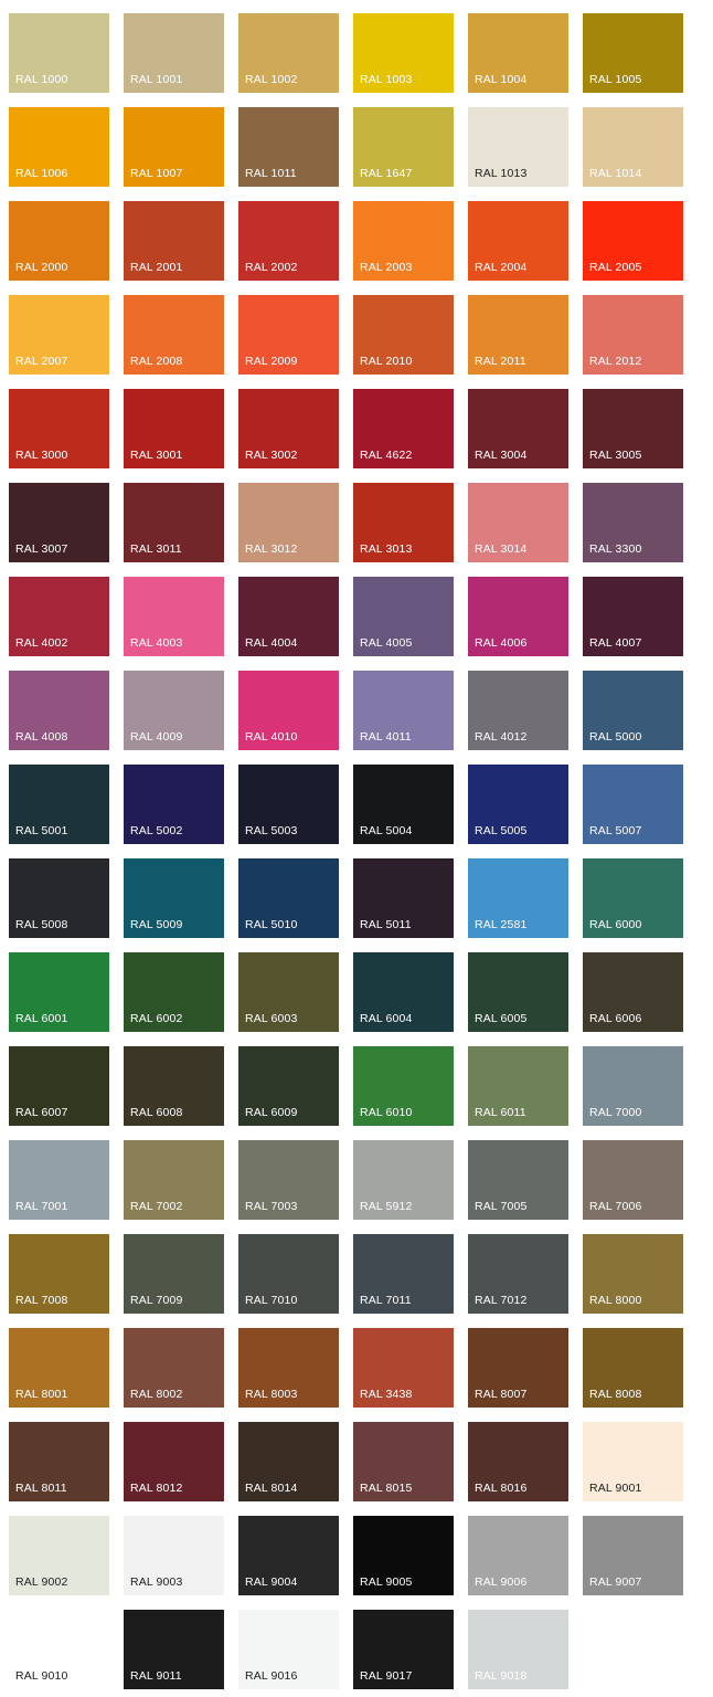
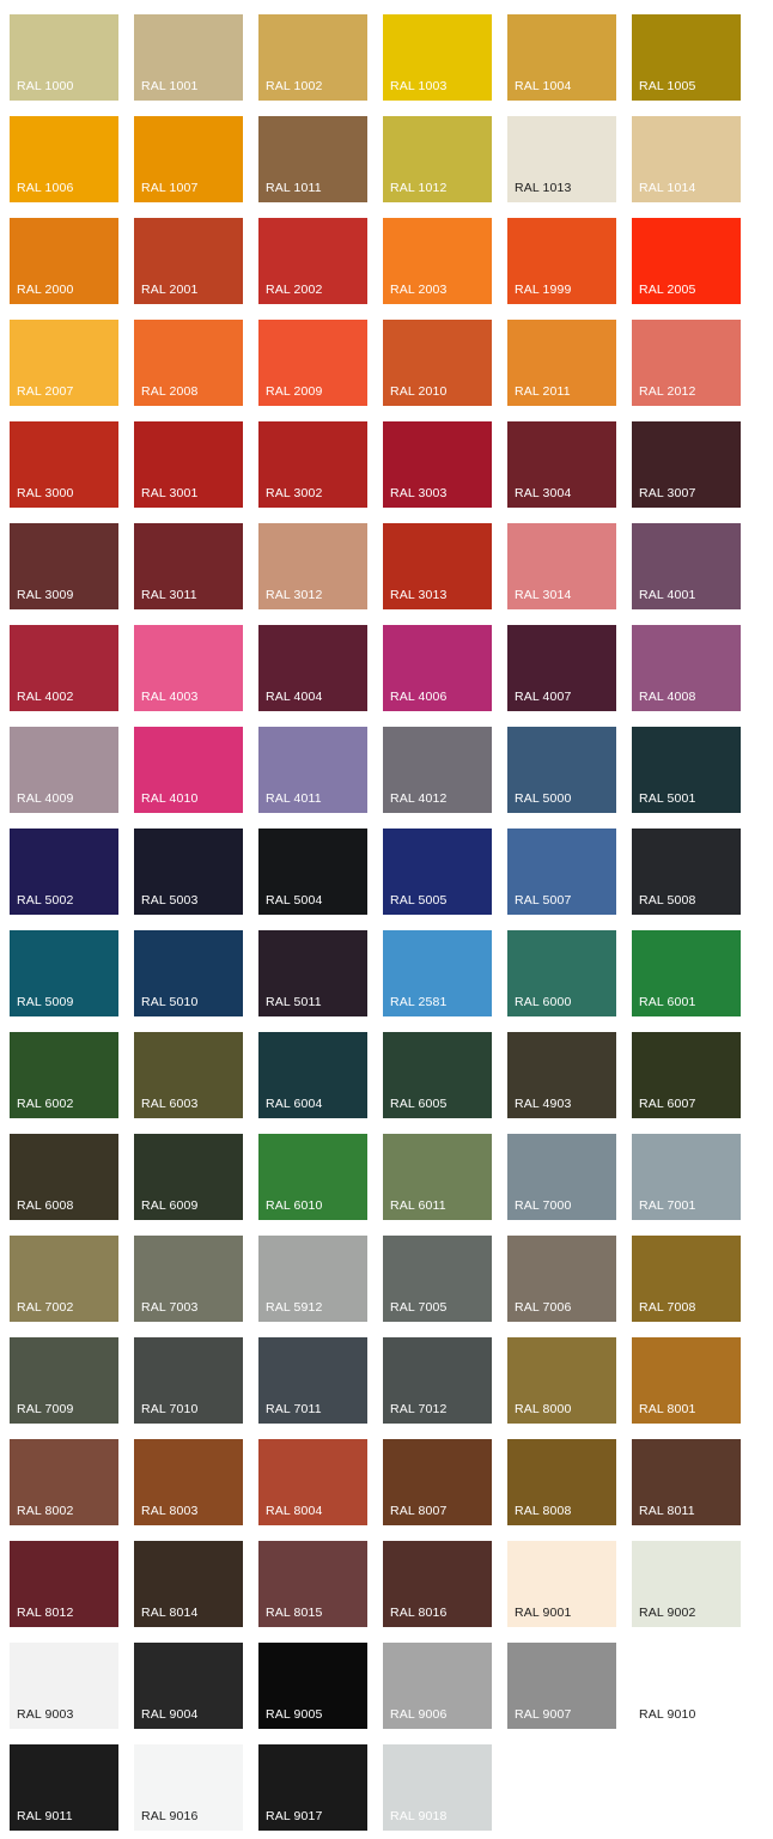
  RAL 1000
  RAL 1001
  RAL 1002
  RAL 1003
  RAL 1004
  RAL 1005
  RAL 1006
  RAL 1007
  RAL 1011
- RAL 1647
+ RAL 1012
  RAL 1013
  RAL 1014
  RAL 2000
  RAL 2001
  RAL 2002
  RAL 2003
- RAL 2004
+ RAL 1999
  RAL 2005
  RAL 2007
  RAL 2008
  RAL 2009
  RAL 2010
  RAL 2011
  RAL 2012
  RAL 3000
  RAL 3001
  RAL 3002
- RAL 4622
+ RAL 3003
  RAL 3004
- RAL 3005
  RAL 3007
+ RAL 3009
  RAL 3011
  RAL 3012
  RAL 3013
  RAL 3014
- RAL 3300
+ RAL 4001
  RAL 4002
  RAL 4003
  RAL 4004
- RAL 4005
  RAL 4006
  RAL 4007
  RAL 4008
  RAL 4009
  RAL 4010
  RAL 4011
  RAL 4012
  RAL 5000
  RAL 5001
  RAL 5002
  RAL 5003
  RAL 5004
  RAL 5005
  RAL 5007
  RAL 5008
  RAL 5009
  RAL 5010
  RAL 5011
  RAL 2581
  RAL 6000
  RAL 6001
  RAL 6002
  RAL 6003
  RAL 6004
  RAL 6005
- RAL 6006
+ RAL 4903
  RAL 6007
  RAL 6008
  RAL 6009
  RAL 6010
  RAL 6011
  RAL 7000
  RAL 7001
  RAL 7002
  RAL 7003
  RAL 5912
  RAL 7005
  RAL 7006
  RAL 7008
  RAL 7009
  RAL 7010
  RAL 7011
  RAL 7012
  RAL 8000
  RAL 8001
  RAL 8002
  RAL 8003
- RAL 3438
+ RAL 8004
  RAL 8007
  RAL 8008
  RAL 8011
  RAL 8012
  RAL 8014
  RAL 8015
  RAL 8016
  RAL 9001
  RAL 9002
  RAL 9003
  RAL 9004
  RAL 9005
  RAL 9006
  RAL 9007
  RAL 9010
  RAL 9011
  RAL 9016
  RAL 9017
  RAL 9018
